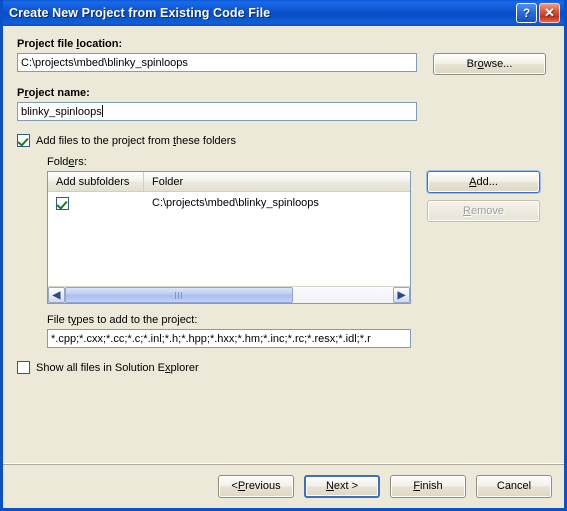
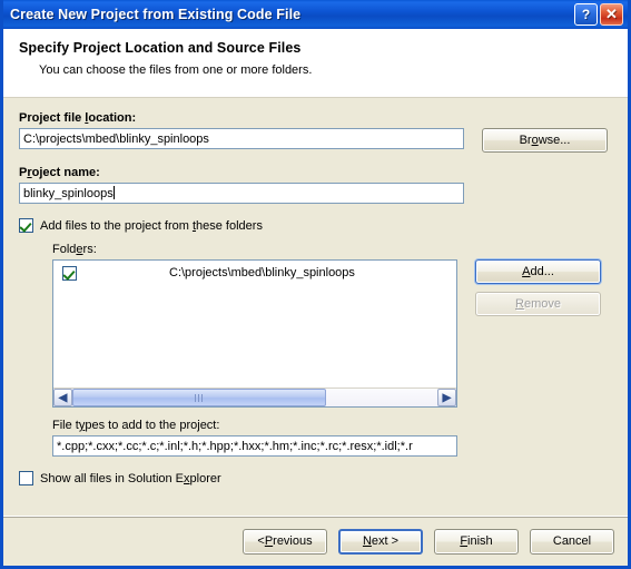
  Create New Project from Existing Code File
  ?
  ✕
+ Specify Project Location and Source Files
+ You can choose the files from one or more folders.
  Project file location:
  C:\projects\mbed\blinky_spinloops
  Br
  o
  wse...
  Project name:
  blinky_spinloops
  Add files to the project from these folders
  Folders:
- Add subfolders
- Folder
  C:\projects\mbed\blinky_spinloops
  ◀
  ▶
  A
  dd...
  R
  emove
  File types to add to the project:
  *.cpp;*.cxx;*.cc;*.c;*.inl;*.h;*.hpp;*.hxx;*.hm;*.inc;*.rc;*.resx;*.idl;*.r
  Show all files in Solution Explorer
  <
  P
  revious
  N
  ext >
  F
  inish
  Cancel
